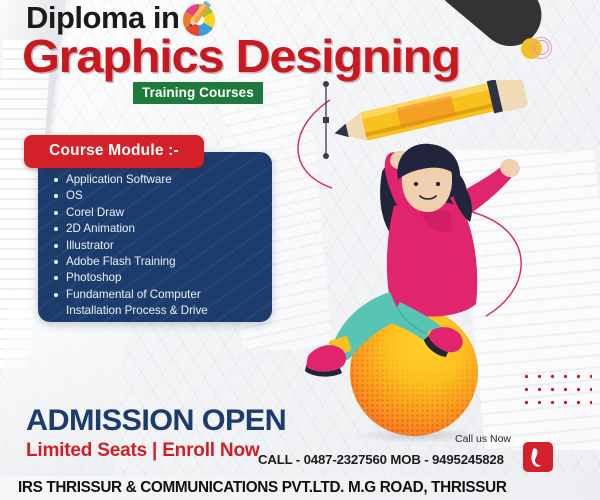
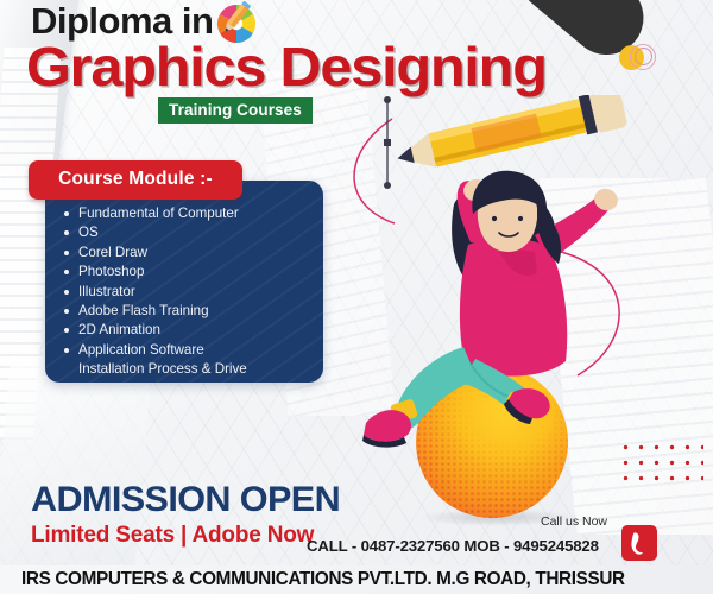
  Diploma in
  Graphics Designing
  Training Courses
  Course Module :-
- Application Software
+ Fundamental of Computer
  OS
  Corel Draw
- 2D Animation
+ Photoshop
  Illustrator
  Adobe Flash Training
- Photoshop
+ 2D Animation
- Fundamental of Computer
+ Application Software
  Installation Process & Drive
  ADMISSION OPEN
- Limited Seats | Enroll Now
+ Limited Seats | Adobe Now
  Call us Now
  CALL - 0487-2327560 MOB - 9495245828
- IRS THRISSUR & COMMUNICATIONS PVT.LTD. M.G ROAD, THRISSUR
+ IRS COMPUTERS & COMMUNICATIONS PVT.LTD. M.G ROAD, THRISSUR
